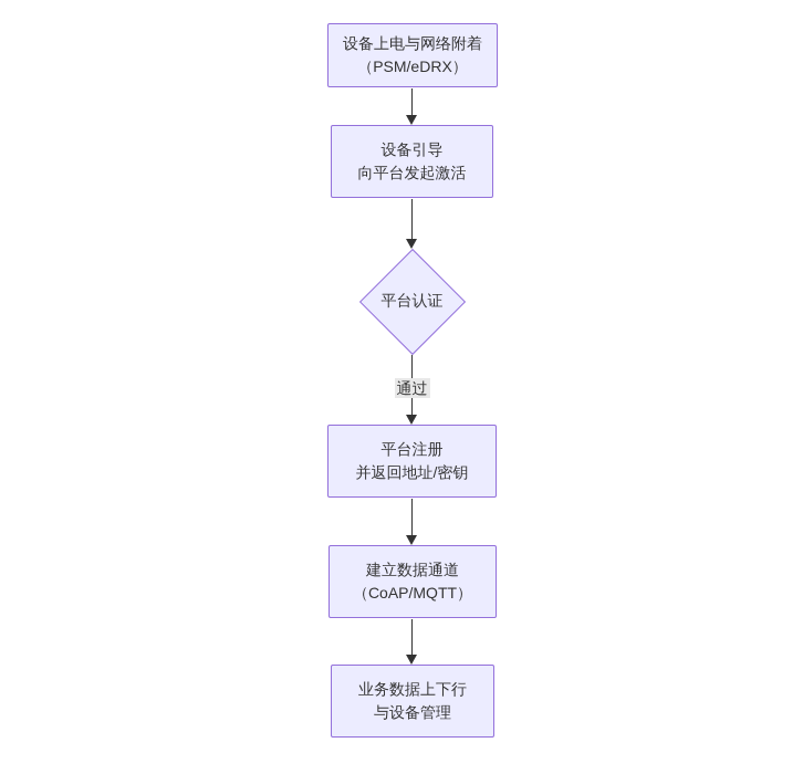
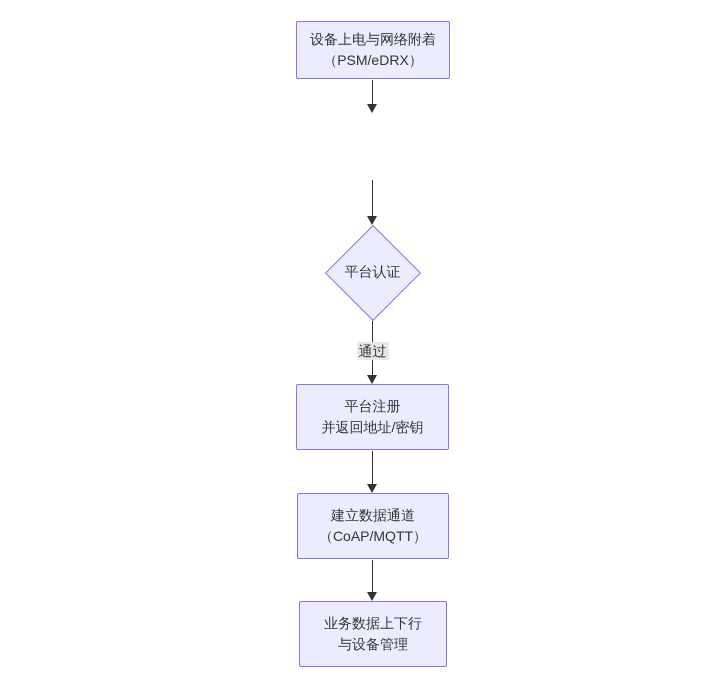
  设备上电与网络附着
  （PSM/eDRX）
- 设备引导
- 向平台发起激活
  平台认证
  通过
  平台注册
  并返回地址/密钥
  建立数据通道
  （CoAP/MQTT）
  业务数据上下行
  与设备管理
